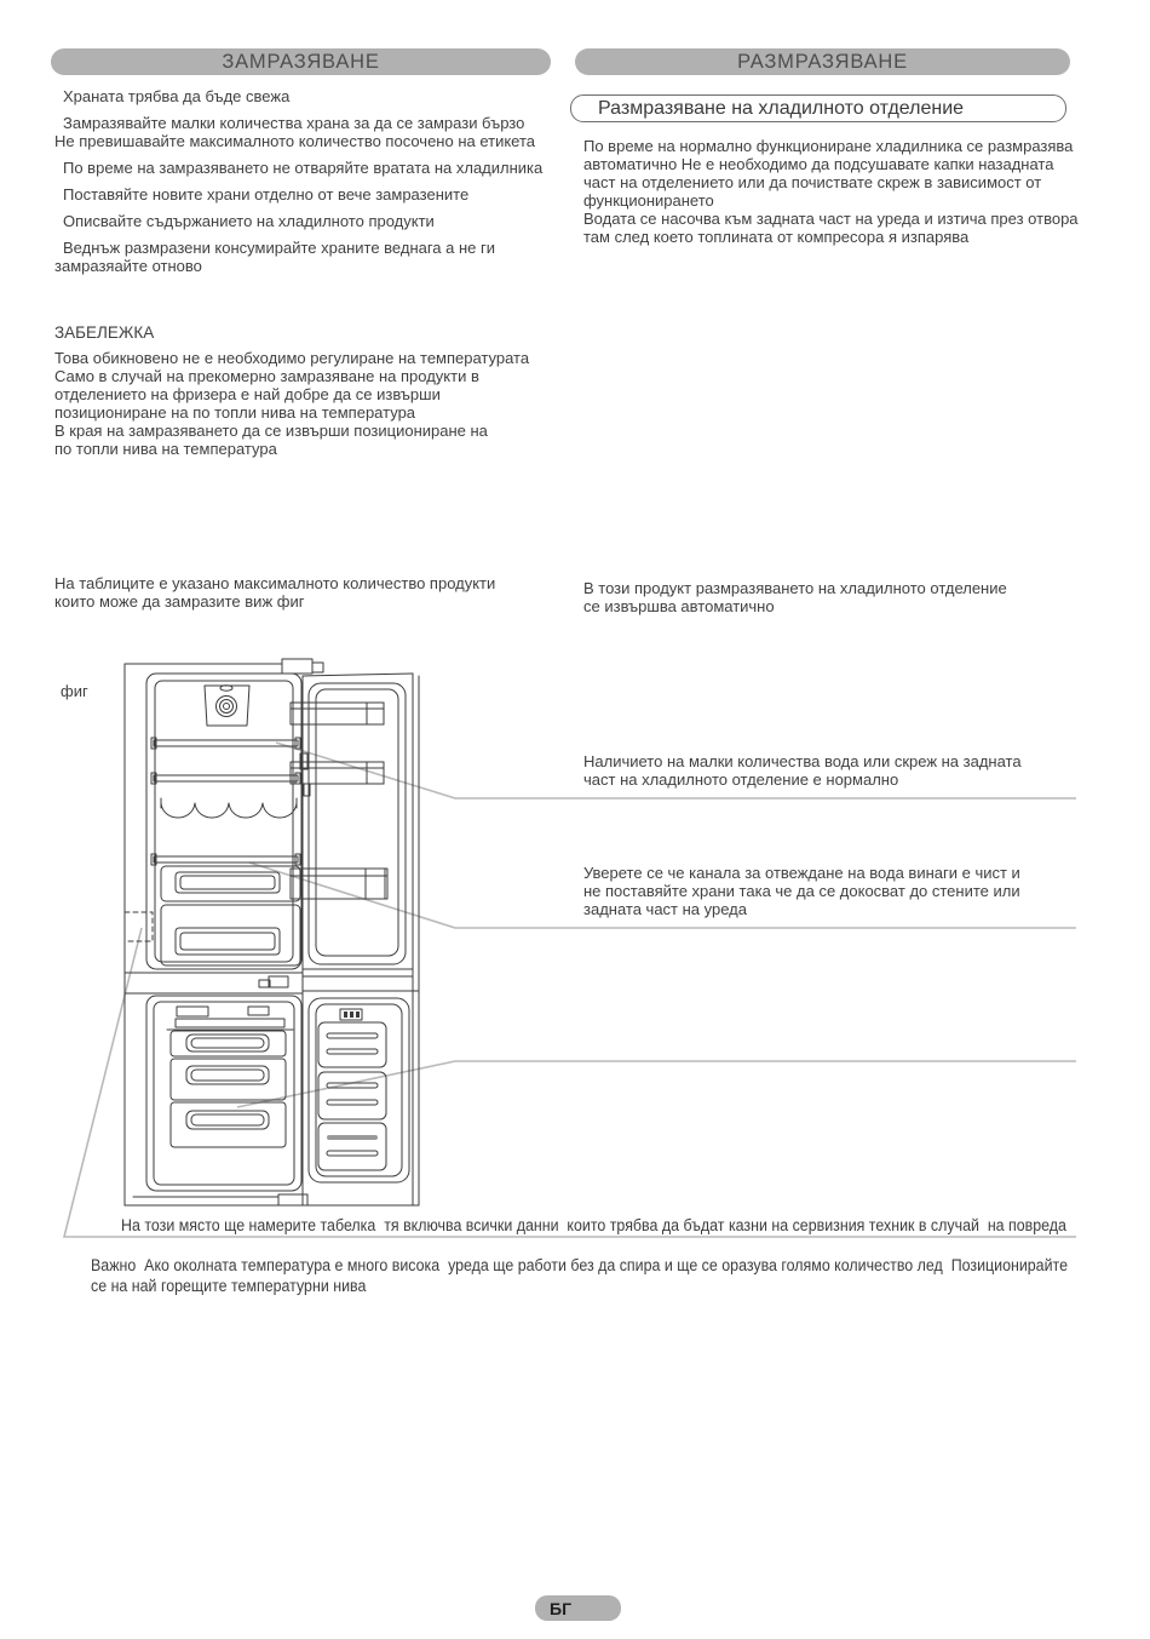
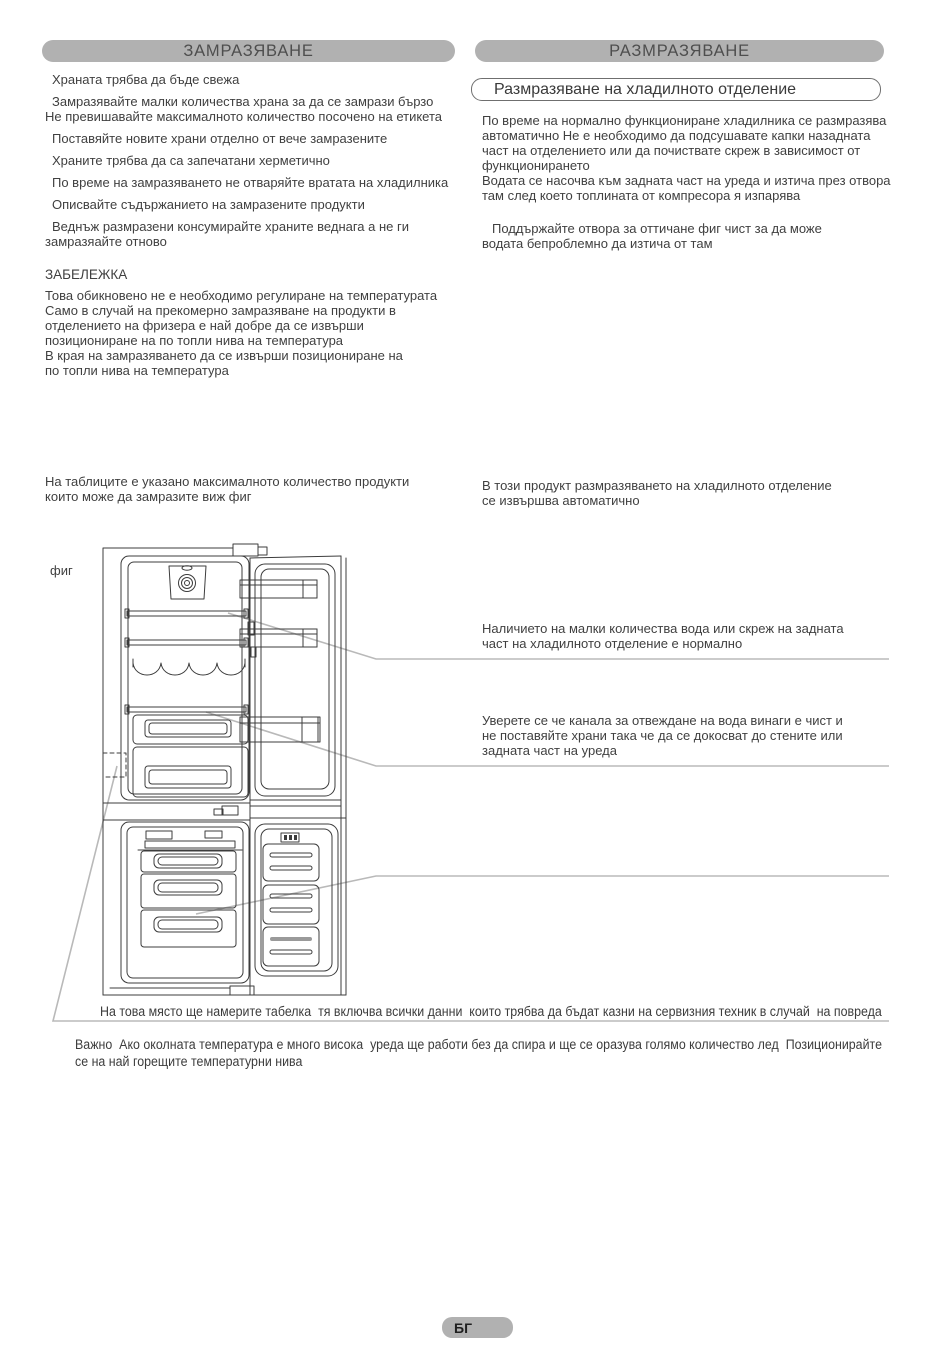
  ЗАМРАЗЯВАНЕ
  Храната трябва да бъде свежа
  Замразявайте малки количества храна за да се замрази бързо
  Не превишавайте максималното количество посочено на етикета
- По време на замразяването не отваряйте вратата на хладилника
+ Поставяйте новите храни отделно от вече замразените
+ Храните трябва да са запечатани херметично
- Поставяйте новите храни отделно от вече замразените
+ По време на замразяването не отваряйте вратата на хладилника
- Описвайте съдържанието на хладилното продукти
+ Описвайте съдържанието на замразените продукти
  Веднъж размразени консумирайте храните веднага а не ги
  замразяайте отново
  ЗАБЕЛЕЖКА
  Това обикновено не е необходимо регулиране на температурата
  Само в случай на прекомерно замразяване на продукти в
  отделението на фризера е най добре да се извърши
  позициониране на по топли нива на температура
  В края на замразяването да се извърши позициониране на
  по топли нива на температура
  На таблиците е указано максималното количество продукти
  които може да замразите виж фиг
  фиг
  РАЗМРАЗЯВАНЕ
  Размразяване на хладилното отделение
  По време на нормално функциониране хладилника се размразява
  автоматично Не е необходимо да подсушавате капки назадната
  част на отделението или да почиствате скреж в зависимост от
  функционирането
  Водата се насочва към задната част на уреда и изтича през отвора
  там след което топлината от компресора я изпарява
+ Поддържайте отвора за оттичане фиг чист за да може
+ водата бепроблемно да изтича от там
  В този продукт размразяването на хладилното отделение
  се извършва автоматично
  Наличието на малки количества вода или скреж на задната
  част на хладилното отделение е нормално
  Уверете се че канала за отвеждане на вода винаги е чист и
  не поставяйте храни така че да се докосват до стените или
  задната част на уреда
- На този място ще намерите табелка тя включва всички данни които трябва да бъдат казни на сервизния техник в случай на повреда
+ На това място ще намерите табелка тя включва всички данни които трябва да бъдат казни на сервизния техник в случай на повреда
  Важно Ако околната температура е много висока уреда ще работи без да спира и ще се оразува голямо количество лед Позиционирайте
  се на най горещите температурни нива
  БГ
